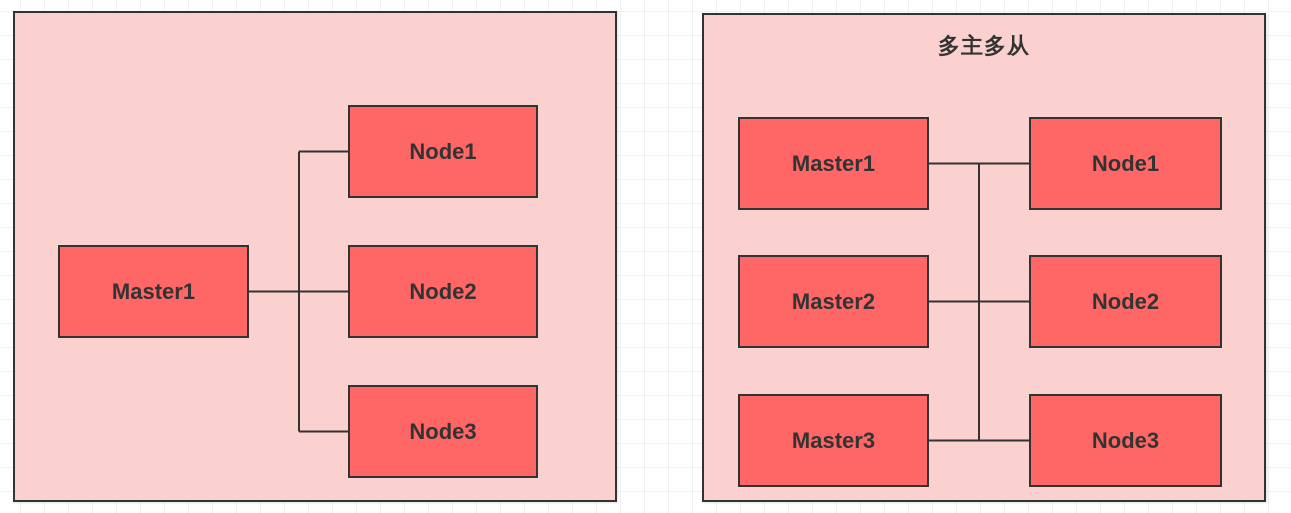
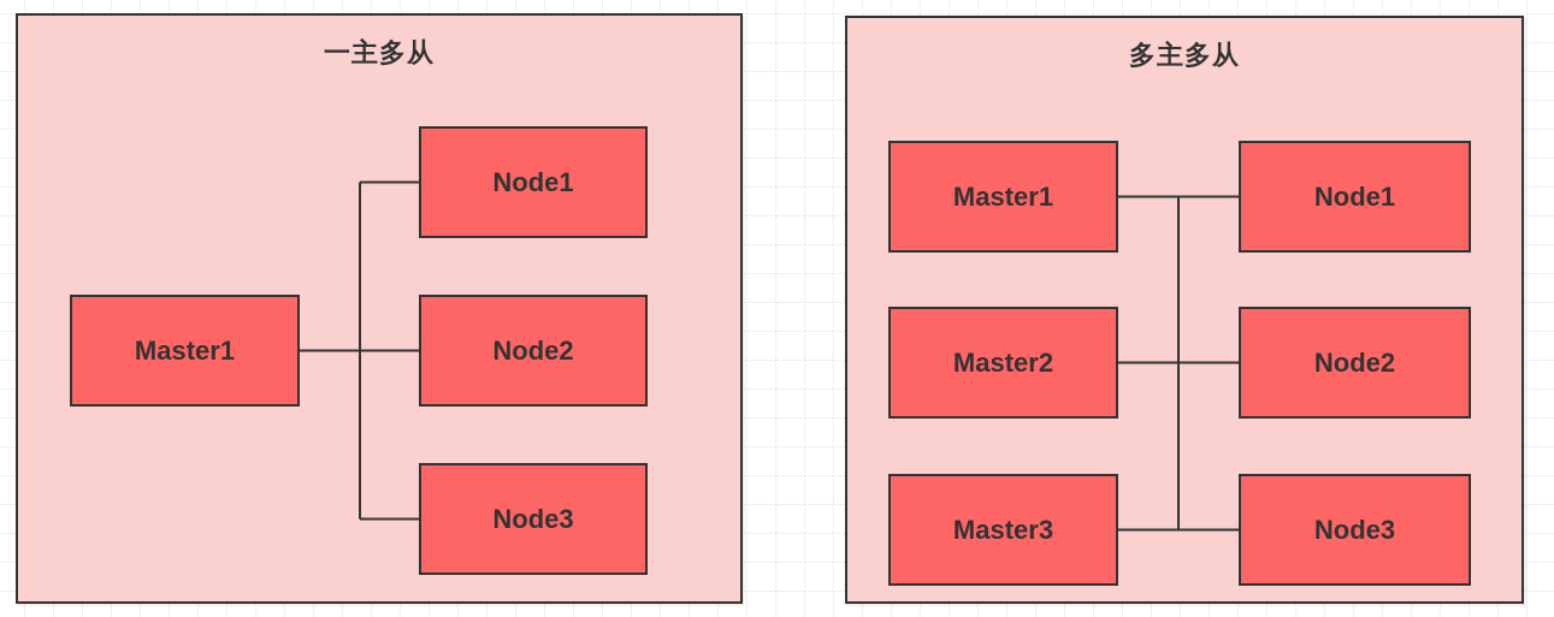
+ 一主多从
  Master1
  Node1
  Node2
  Node3
  多主多从
  Master1
  Master2
  Master3
  Node1
  Node2
  Node3
